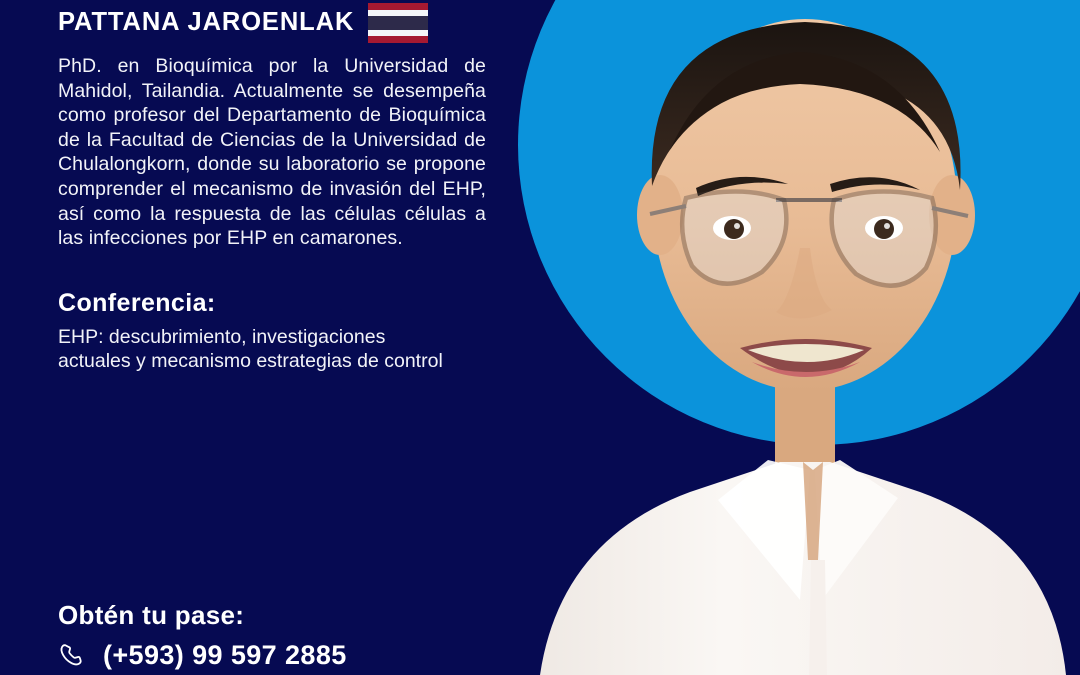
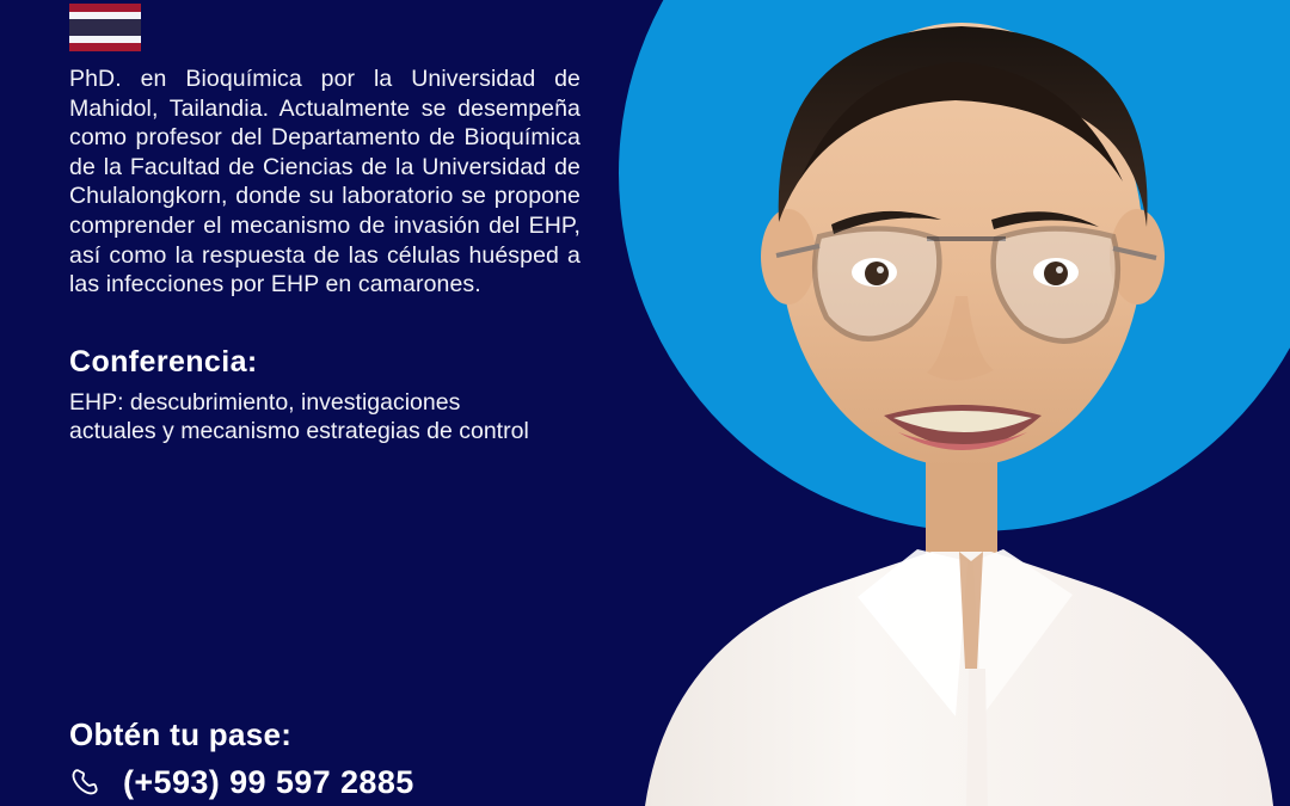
- PATTANA JAROENLAK
- PhD. en Bioquímica por la Universidad de Mahidol, Tailandia. Actualmente se desempeña como profesor del Departamento de Bioquímica de la Facultad de Ciencias de la Universidad de Chulalongkorn, donde su laboratorio se propone comprender el mecanismo de invasión del EHP, así como la respuesta de las células células a las infecciones por EHP en camarones.
+ PhD. en Bioquímica por la Universidad de Mahidol, Tailandia. Actualmente se desempeña como profesor del Departamento de Bioquímica de la Facultad de Ciencias de la Universidad de Chulalongkorn, donde su laboratorio se propone comprender el mecanismo de invasión del EHP, así como la respuesta de las células huésped a las infecciones por EHP en camarones.
  Conferencia:
  EHP: descubrimiento, investigaciones
  actuales y mecanismo estrategias de control
  Obtén tu pase:
  (+593) 99 597 2885
